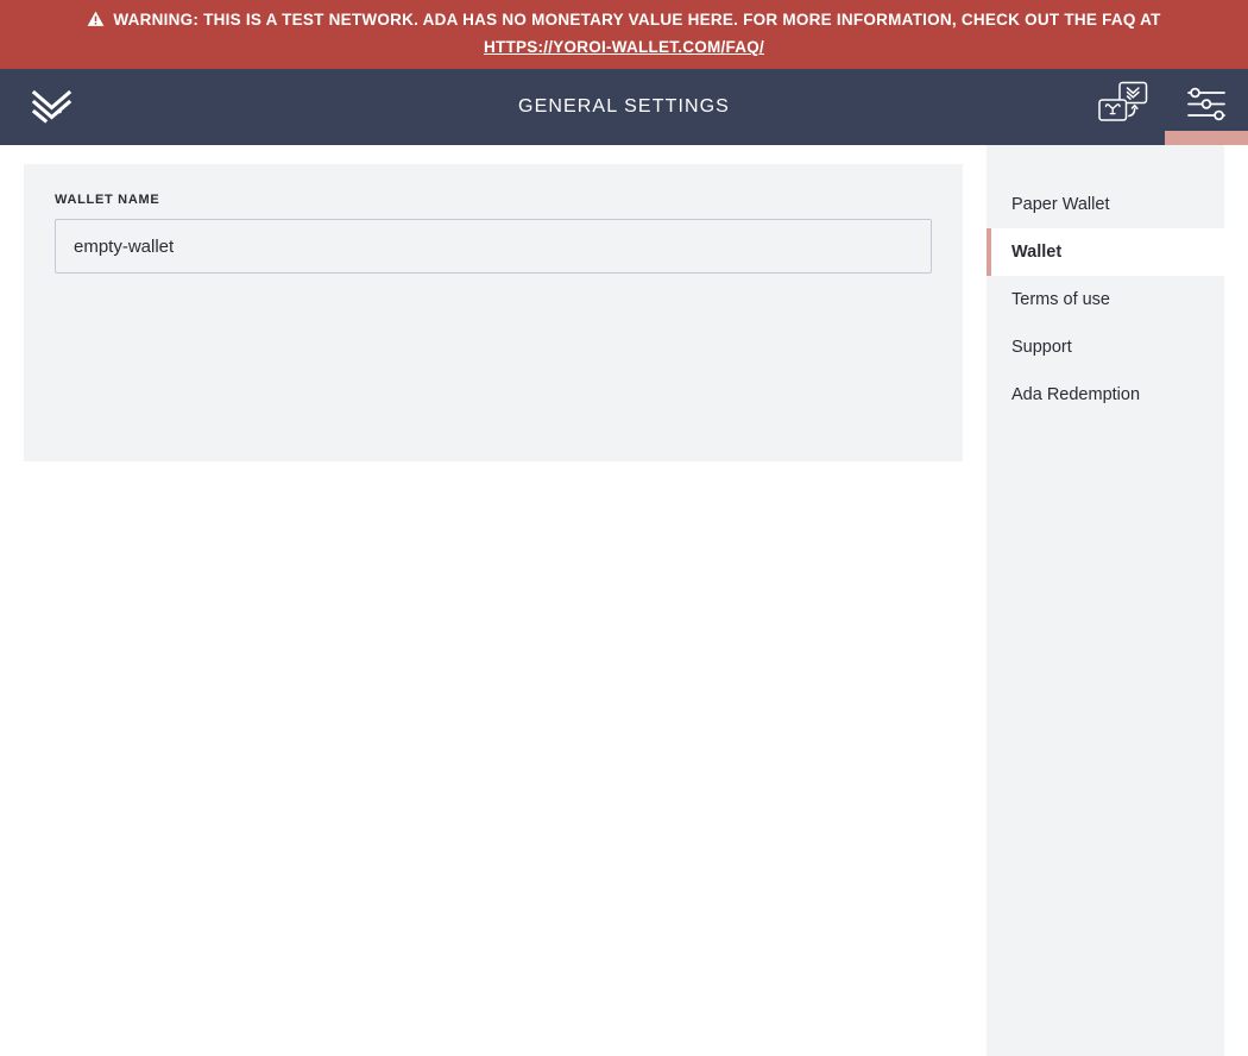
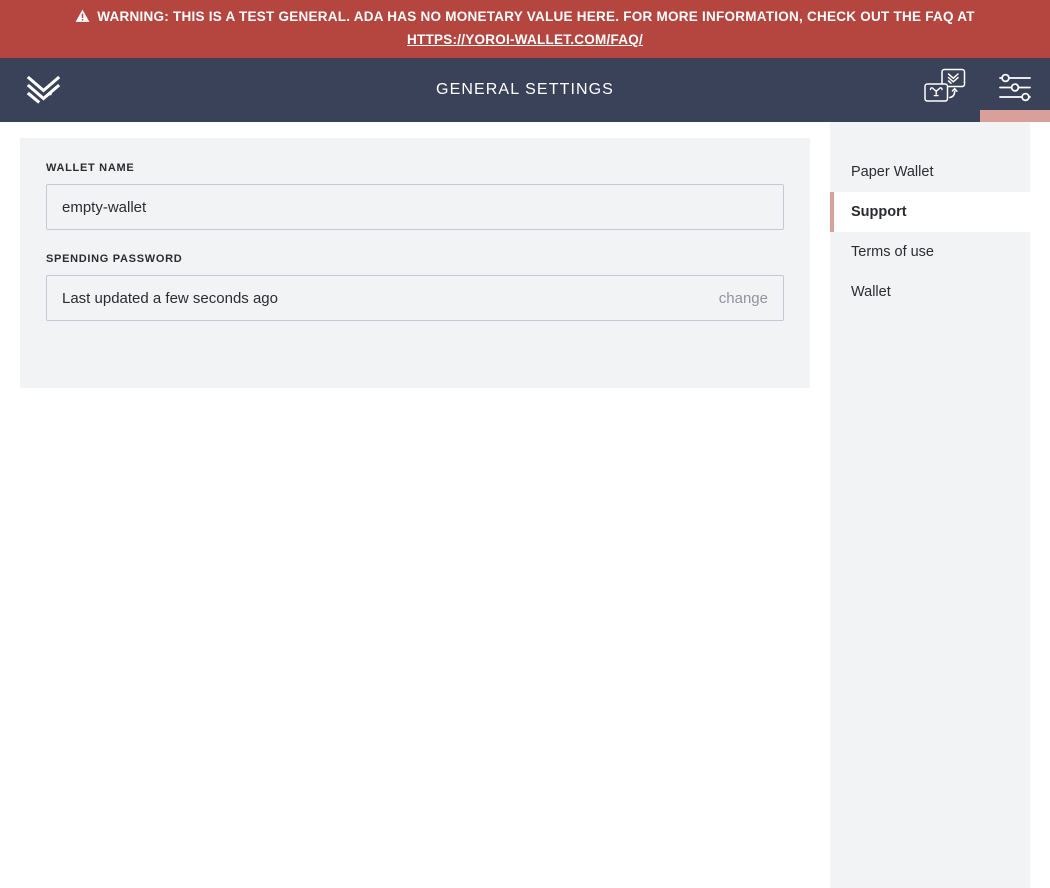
- WARNING: THIS IS A TEST NETWORK. ADA HAS NO MONETARY VALUE HERE. FOR MORE INFORMATION, CHECK OUT THE FAQ AT HTTPS://YOROI-WALLET.COM/FAQ/
+ WARNING: THIS IS A TEST GENERAL. ADA HAS NO MONETARY VALUE HERE. FOR MORE INFORMATION, CHECK OUT THE FAQ AT HTTPS://YOROI-WALLET.COM/FAQ/
  GENERAL SETTINGS
  WALLET NAME
  empty-wallet
+ SPENDING PASSWORD
+ Last updated a few seconds ago
+ change
  Paper Wallet
- Wallet
+ Support
  Terms of use
- Support
+ Wallet
- Ada Redemption
